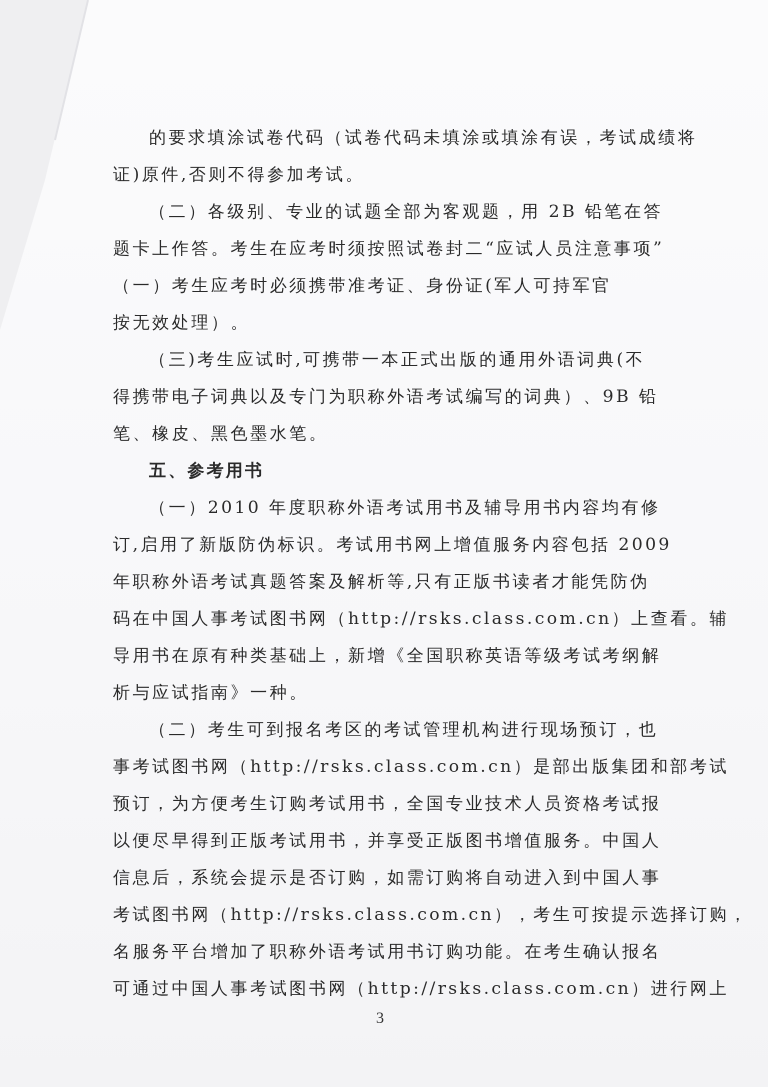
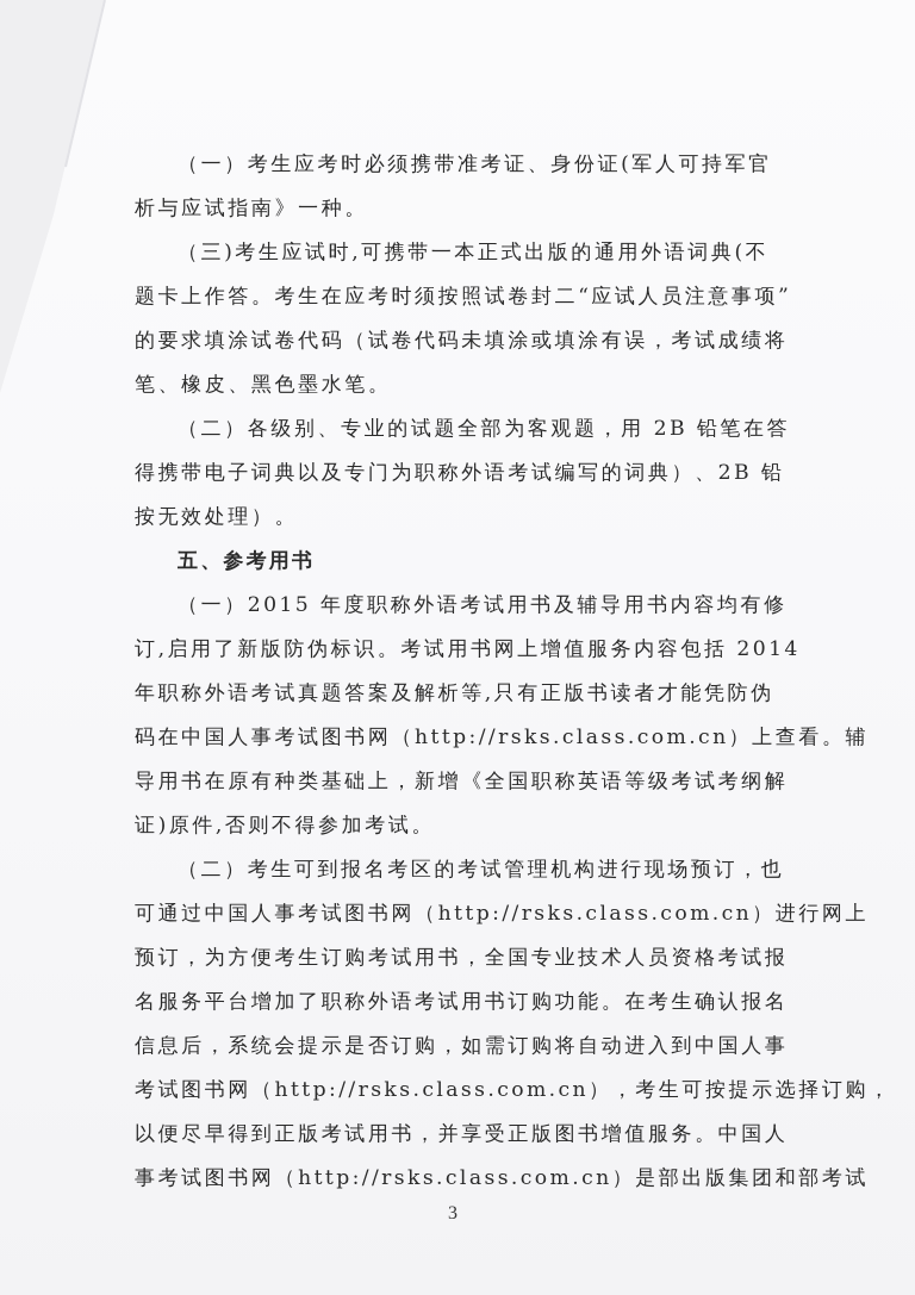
- 的要求填涂试卷代码（试卷代码未填涂或填涂有误，考试成绩将
+ （一）考生应考时必须携带准考证、身份证(军人可持军官
- 证)原件,否则不得参加考试。
+ 析与应试指南》一种。
- （二）各级别、专业的试题全部为客观题，用 2B 铅笔在答
+ （三)考生应试时,可携带一本正式出版的通用外语词典(不
  题卡上作答。考生在应考时须按照试卷封二“应试人员注意事项”
- （一）考生应考时必须携带准考证、身份证(军人可持军官
+ 的要求填涂试卷代码（试卷代码未填涂或填涂有误，考试成绩将
- 按无效处理）。
+ 笔、橡皮、黑色墨水笔。
- （三)考生应试时,可携带一本正式出版的通用外语词典(不
+ （二）各级别、专业的试题全部为客观题，用 2B 铅笔在答
- 得携带电子词典以及专门为职称外语考试编写的词典）、9B 铅
+ 得携带电子词典以及专门为职称外语考试编写的词典）、2B 铅
- 笔、橡皮、黑色墨水笔。
+ 按无效处理）。
  五、参考用书
- （一）2010 年度职称外语考试用书及辅导用书内容均有修
+ （一）2015 年度职称外语考试用书及辅导用书内容均有修
- 订,启用了新版防伪标识。考试用书网上增值服务内容包括 2009
+ 订,启用了新版防伪标识。考试用书网上增值服务内容包括 2014
  年职称外语考试真题答案及解析等,只有正版书读者才能凭防伪
  码在中国人事考试图书网（http://rsks.class.com.cn）上查看。辅
  导用书在原有种类基础上，新增《全国职称英语等级考试考纲解
- 析与应试指南》一种。
+ 证)原件,否则不得参加考试。
  （二）考生可到报名考区的考试管理机构进行现场预订，也
- 事考试图书网（http://rsks.class.com.cn）是部出版集团和部考试
+ 可通过中国人事考试图书网（http://rsks.class.com.cn）进行网上
  预订，为方便考生订购考试用书，全国专业技术人员资格考试报
- 以便尽早得到正版考试用书，并享受正版图书增值服务。中国人
+ 名服务平台增加了职称外语考试用书订购功能。在考生确认报名
  信息后，系统会提示是否订购，如需订购将自动进入到中国人事
  考试图书网（http://rsks.class.com.cn），考生可按提示选择订购，
- 名服务平台增加了职称外语考试用书订购功能。在考生确认报名
+ 以便尽早得到正版考试用书，并享受正版图书增值服务。中国人
- 可通过中国人事考试图书网（http://rsks.class.com.cn）进行网上
+ 事考试图书网（http://rsks.class.com.cn）是部出版集团和部考试
  3
